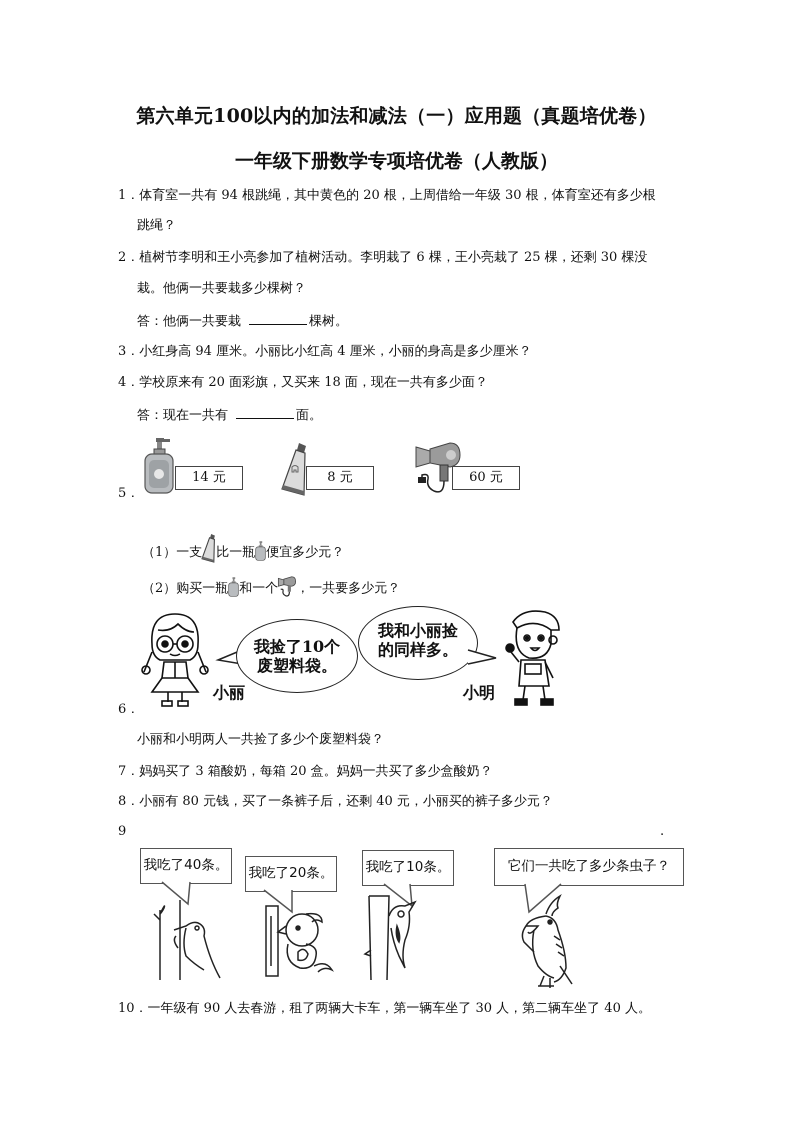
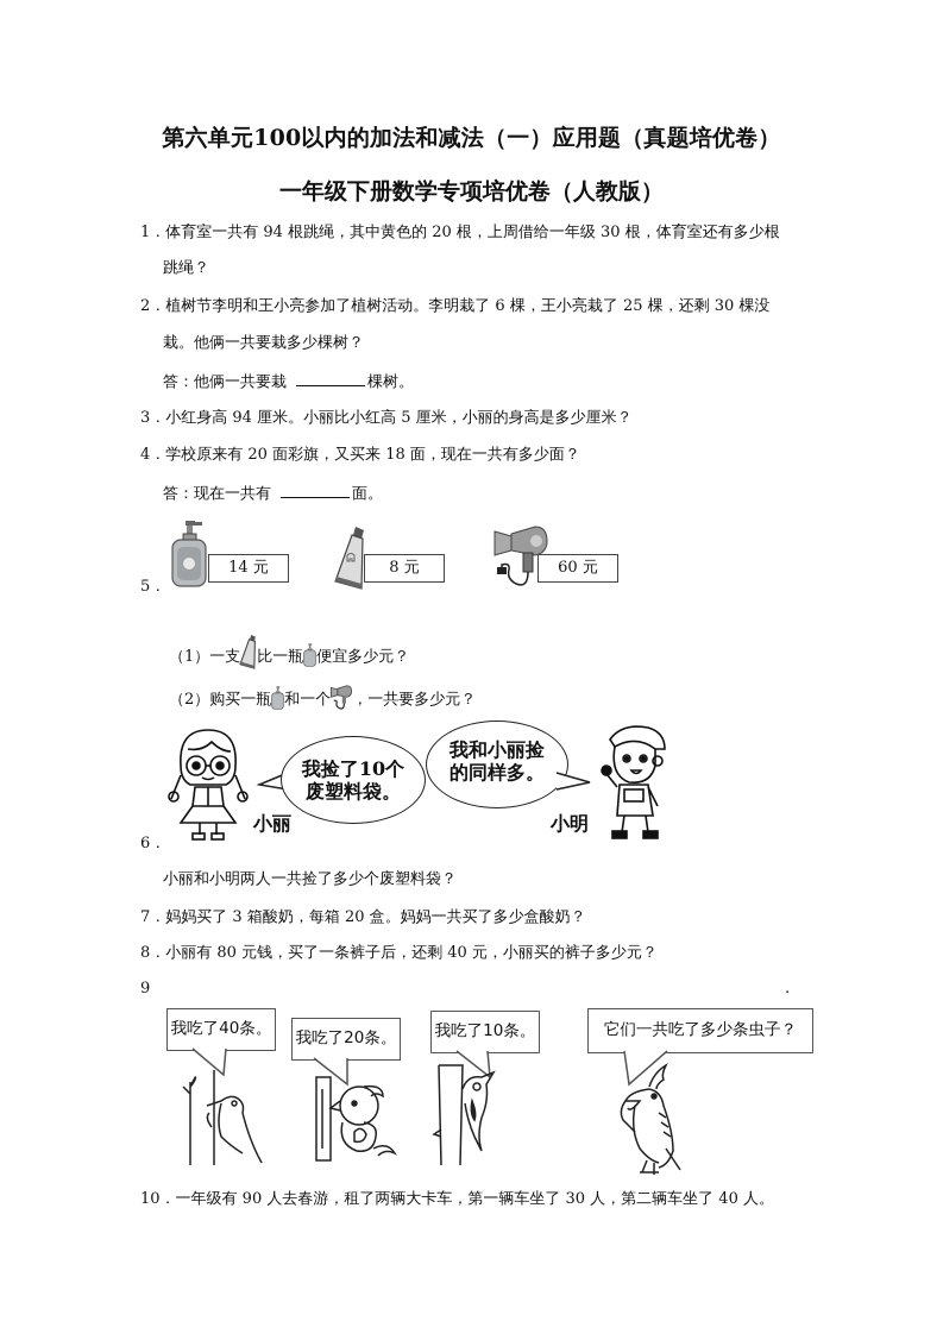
  第六单元100以内的加法和减法（一）应用题（真题培优卷）
  一年级下册数学专项培优卷（人教版）
  1．体育室一共有 94 根跳绳，其中黄色的 20 根，上周借给一年级 30 根，体育室还有多少根
  跳绳？
  2．植树节李明和王小亮参加了植树活动。李明栽了 6 棵，王小亮栽了 25 棵，还剩 30 棵没
  栽。他俩一共要栽多少棵树？
  答：他俩一共要栽 棵树。
- 3．小红身高 94 厘米。小丽比小红高 4 厘米，小丽的身高是多少厘米？
+ 3．小红身高 94 厘米。小丽比小红高 5 厘米，小丽的身高是多少厘米？
  4．学校原来有 20 面彩旗，又买来 18 面，现在一共有多少面？
  答：现在一共有 面。
  5．
  14 元
  8 元
  60 元
  （1）一支 比一瓶 便宜多少元？
  （2）购买一瓶 和一个 ，一共要多少元？
  小丽
  我捡了10个
  废塑料袋。
  我和小丽捡
  的同样多。
  小明
  6．
  小丽和小明两人一共捡了多少个废塑料袋？
  7．妈妈买了 3 箱酸奶，每箱 20 盒。妈妈一共买了多少盒酸奶？
  8．小丽有 80 元钱，买了一条裤子后，还剩 40 元，小丽买的裤子多少元？
  9
  .
  我吃了40条。
  我吃了20条。
  我吃了10条。
  它们一共吃了多少条虫子？
  10．一年级有 90 人去春游，租了两辆大卡车，第一辆车坐了 30 人，第二辆车坐了 40 人。
